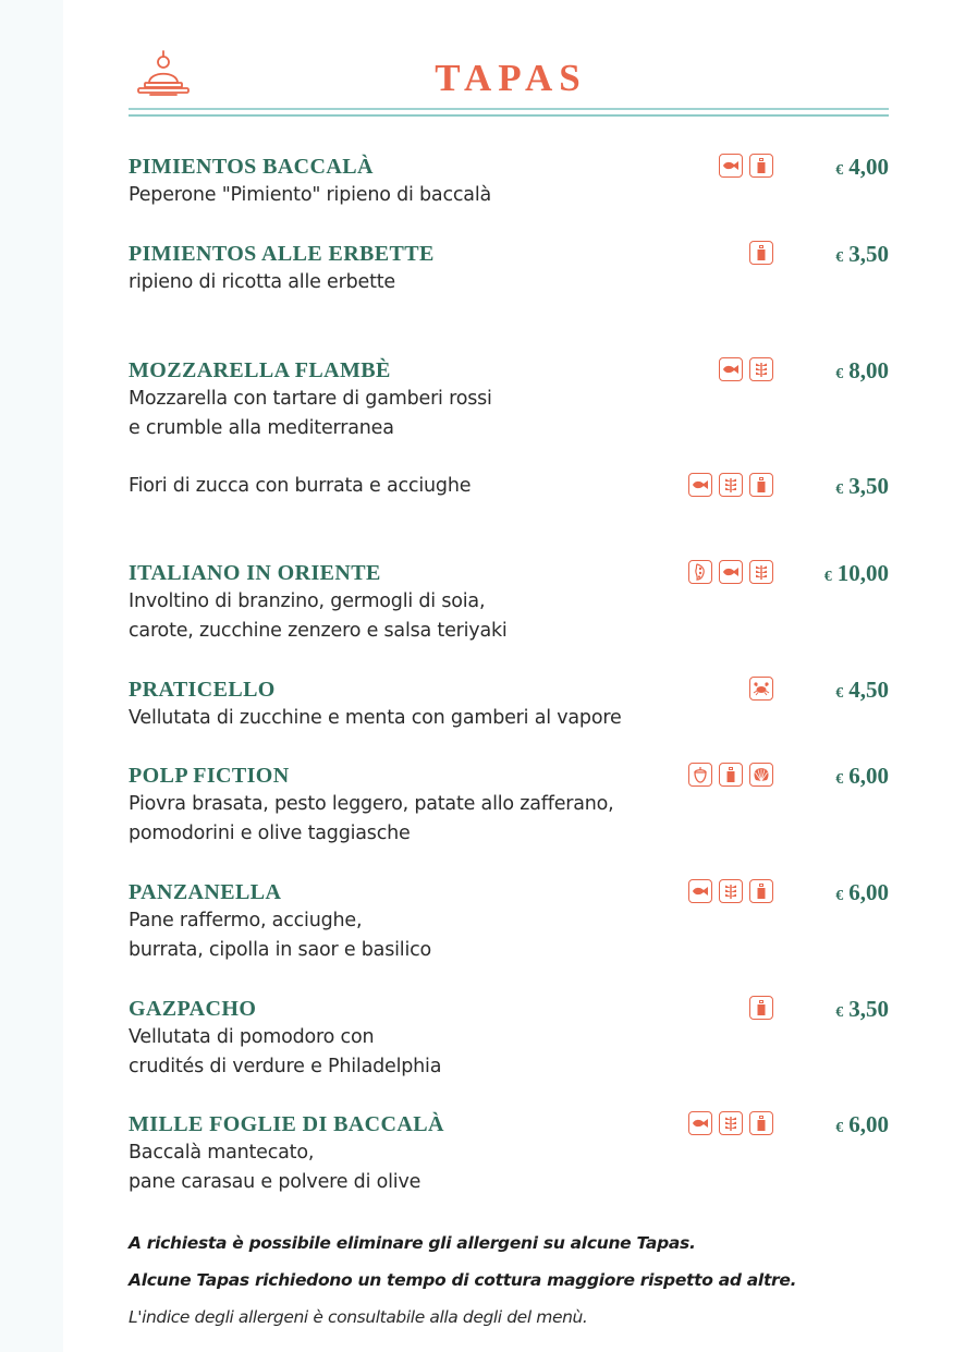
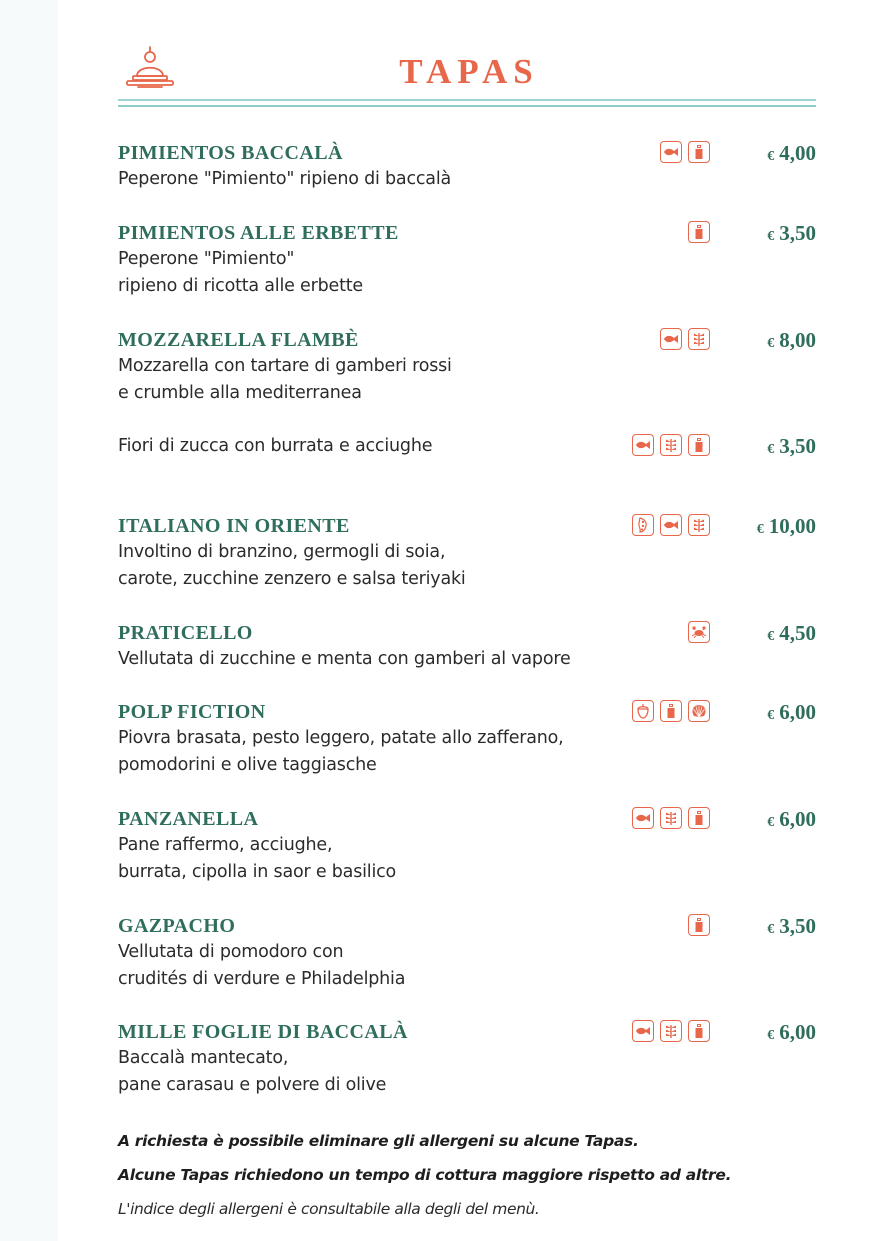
  TAPAS
  PIMIENTOS BACCALÀ
  Peperone "Pimiento" ripieno di baccalà
  € 4,00
  PIMIENTOS ALLE ERBETTE
+ Peperone "Pimiento"
  ripieno di ricotta alle erbette
  € 3,50
  MOZZARELLA FLAMBÈ
  Mozzarella con tartare di gamberi rossi
  e crumble alla mediterranea
  € 8,00
  Fiori di zucca con burrata e acciughe
  € 3,50
  ITALIANO IN ORIENTE
  Involtino di branzino, germogli di soia,
  carote, zucchine zenzero e salsa teriyaki
  € 10,00
  PRATICELLO
  Vellutata di zucchine e menta con gamberi al vapore
  € 4,50
  POLP FICTION
  Piovra brasata, pesto leggero, patate allo zafferano,
  pomodorini e olive taggiasche
  € 6,00
  PANZANELLA
  Pane raffermo, acciughe,
  burrata, cipolla in saor e basilico
  € 6,00
  GAZPACHO
  Vellutata di pomodoro con
  crudités di verdure e Philadelphia
  € 3,50
  MILLE FOGLIE DI BACCALÀ
  Baccalà mantecato,
  pane carasau e polvere di olive
  € 6,00
  A richiesta è possibile eliminare gli allergeni su alcune Tapas.
  Alcune Tapas richiedono un tempo di cottura maggiore rispetto ad altre.
  L'indice degli allergeni è consultabile alla degli del menù.
